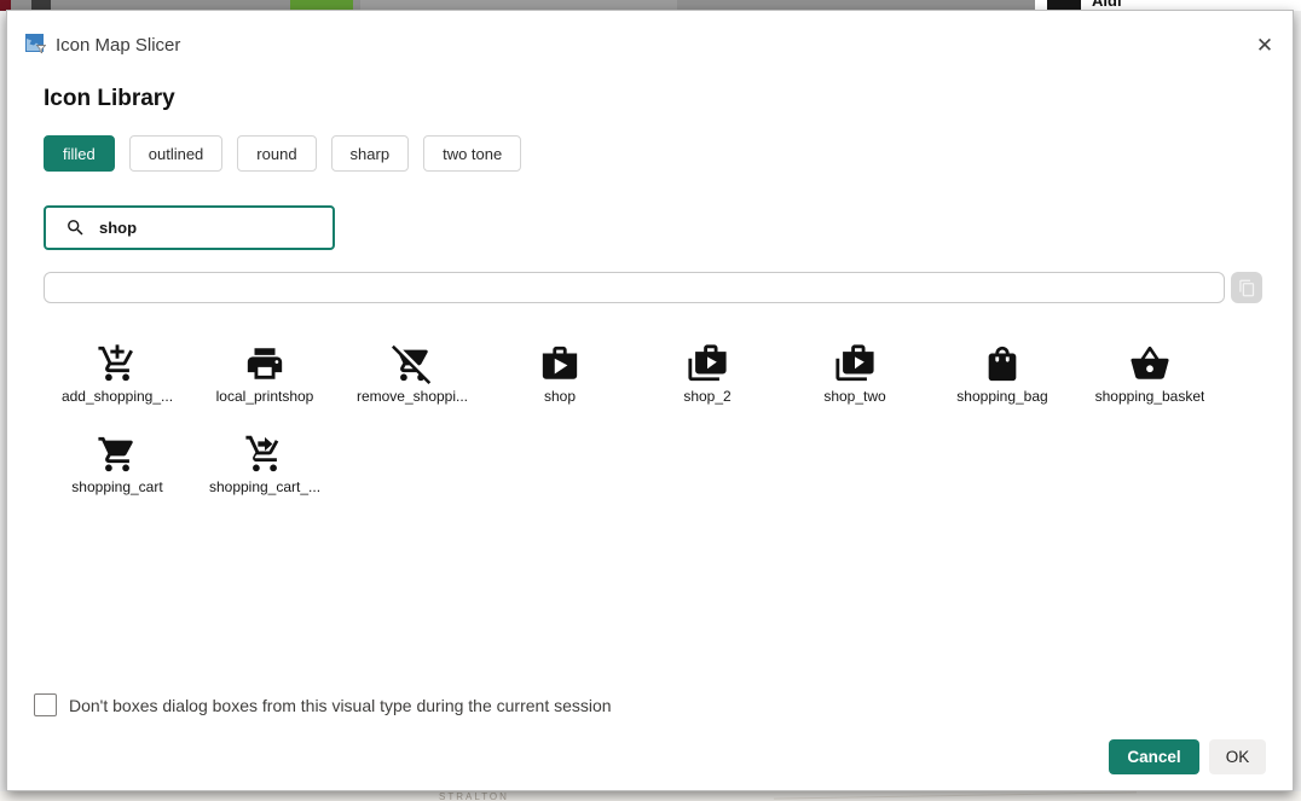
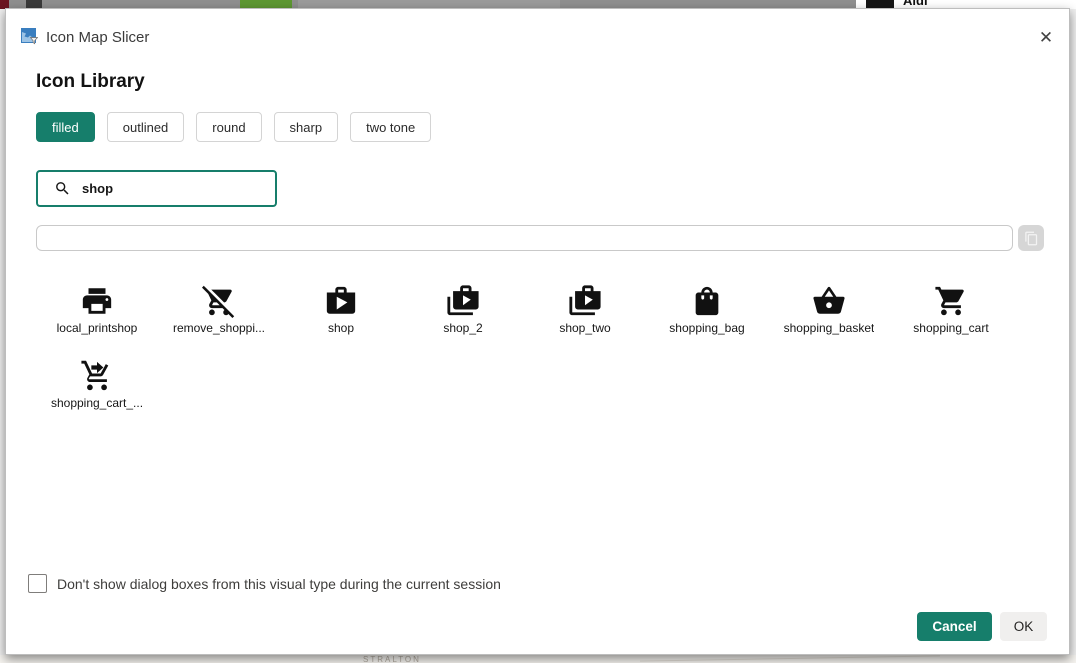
  Aldi
  STRALTON
  Icon Map Slicer
  ✕
  Icon Library
  filled
  outlined
  round
  sharp
  two tone
  shop
- add_shopping_...
  local_printshop
  remove_shoppi...
  shop
  shop_2
  shop_two
  shopping_bag
  shopping_basket
  shopping_cart
  shopping_cart_...
- Don't boxes dialog boxes from this visual type during the current session
+ Don't show dialog boxes from this visual type during the current session
  Cancel
  OK
